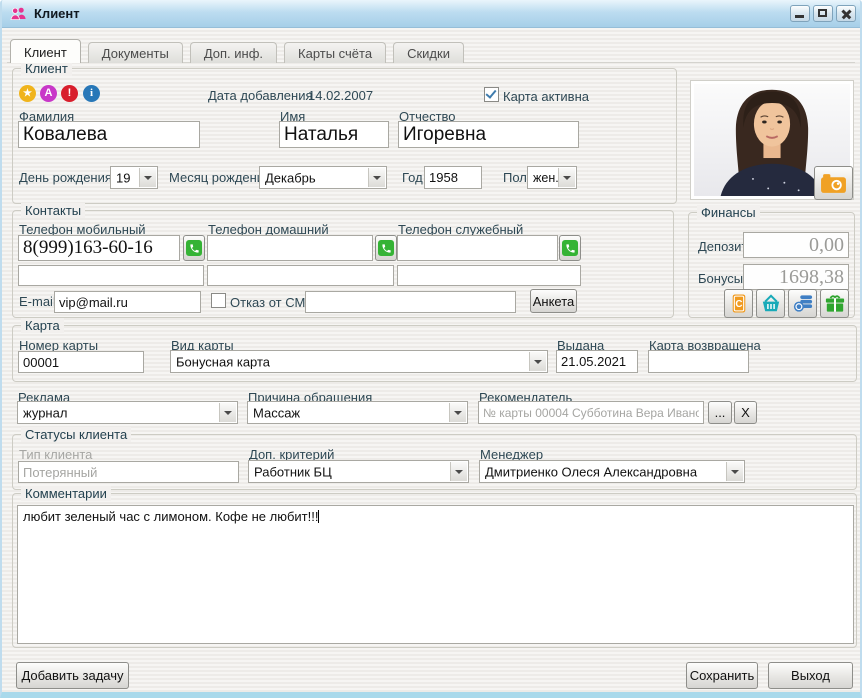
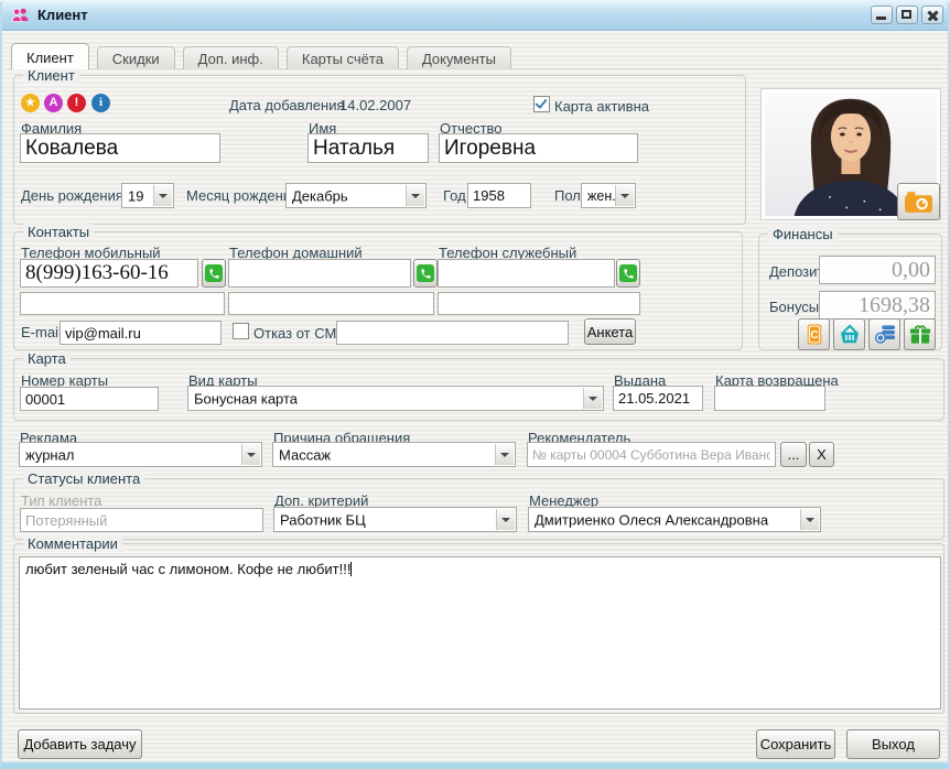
  Клиент
  Клиент
- Документы
+ Скидки
  Доп. инф.
  Карты счёта
- Скидки
+ Документы
  Клиент
  ★
  A
  !
  i
  Дата добавления
  14.02.2007
  Карта активна
  Фамилия
  Ковалева
  Имя
  Наталья
  Отчество
  Игоревна
  День рождения
  19
  Месяц рожден
  Декабрь
  Год
  1958
  Пол
  жен.
  Контакты
  Телефон мобильный
  8(999)163-60-16
  Телефон домашний
  Телефон служебный
  E-mai
  vip@mail.ru
  Отказ от СМ
  Анкета
  Финансы
  Депози
  0,00
  Бонусы
  1698,38
  C
  Карта
  Номер карты
  00001
  Вид карты
  Бонусная карта
  Выдана
  21.05.2021
  Карта возвращена
  Реклама
  журнал
  Причина обращения
  Массаж
  Рекомендатель
  № карты 00004 Субботина Вера Ивано
  ...
  X
  Статусы клиента
  Тип клиента
  Потерянный
  Доп. критерий
  Работник БЦ
  Менеджер
  Дмитриенко Олеся Александровна
  Комментарии
  любит зеленый час с лимоном. Кофе не любит!!!
  Добавить задачу
  Сохранить
  Выход
